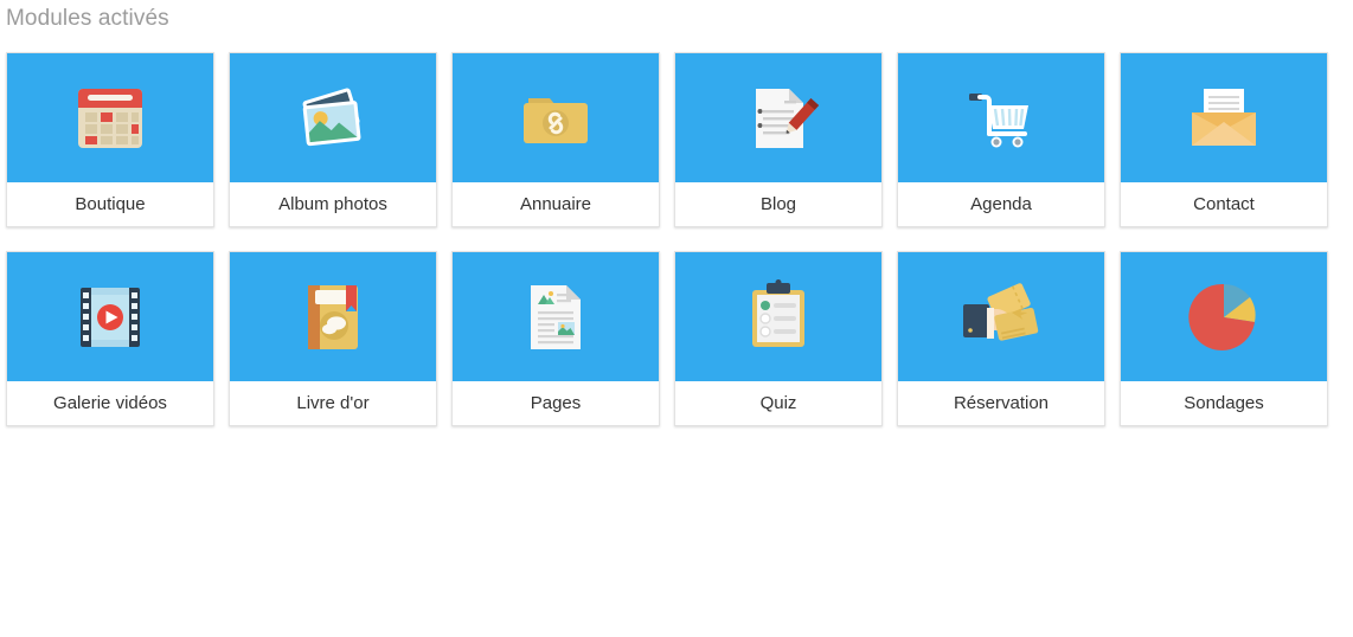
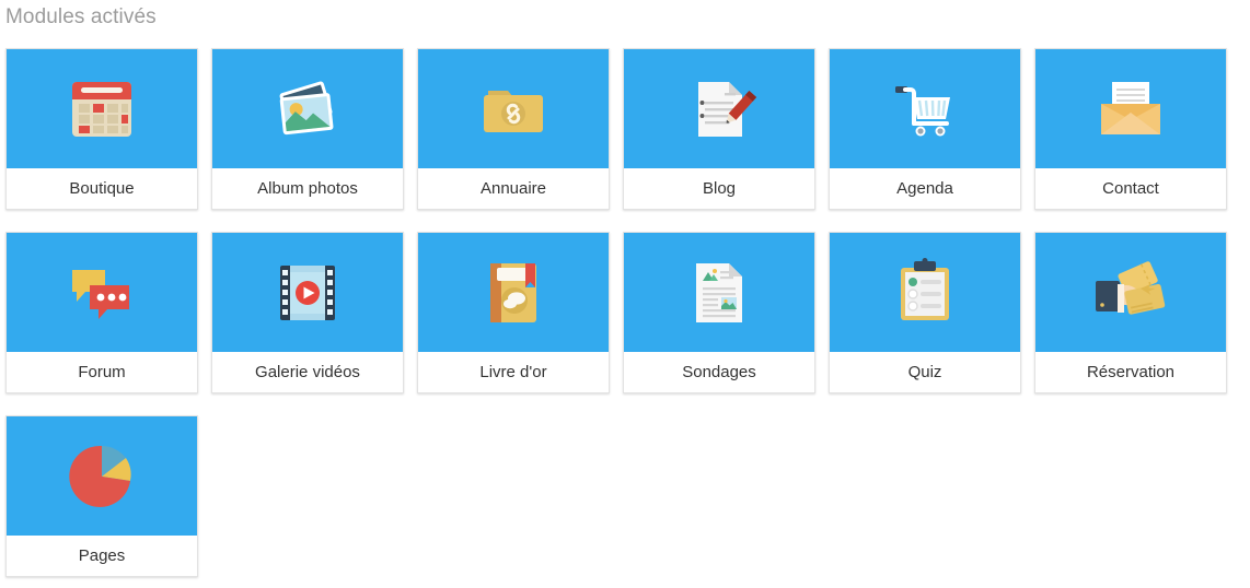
  Modules activés
  Boutique
  Album photos
  Annuaire
  Blog
  Agenda
  Contact
+ Forum
  Galerie vidéos
  Livre d'or
- Pages
+ Sondages
  Quiz
  Réservation
- Sondages
+ Pages
